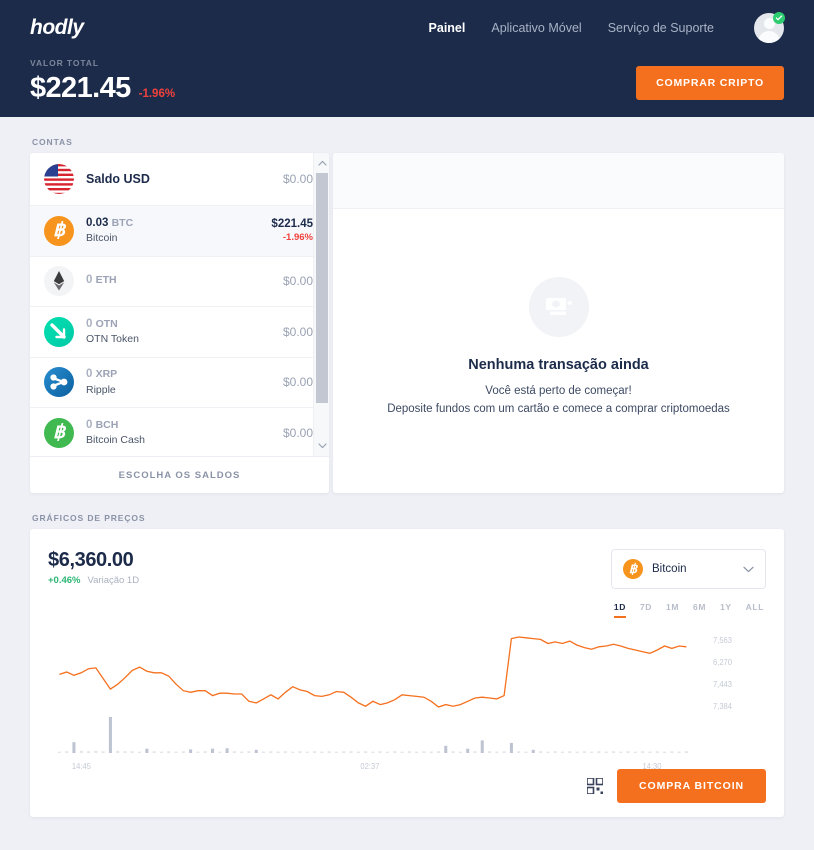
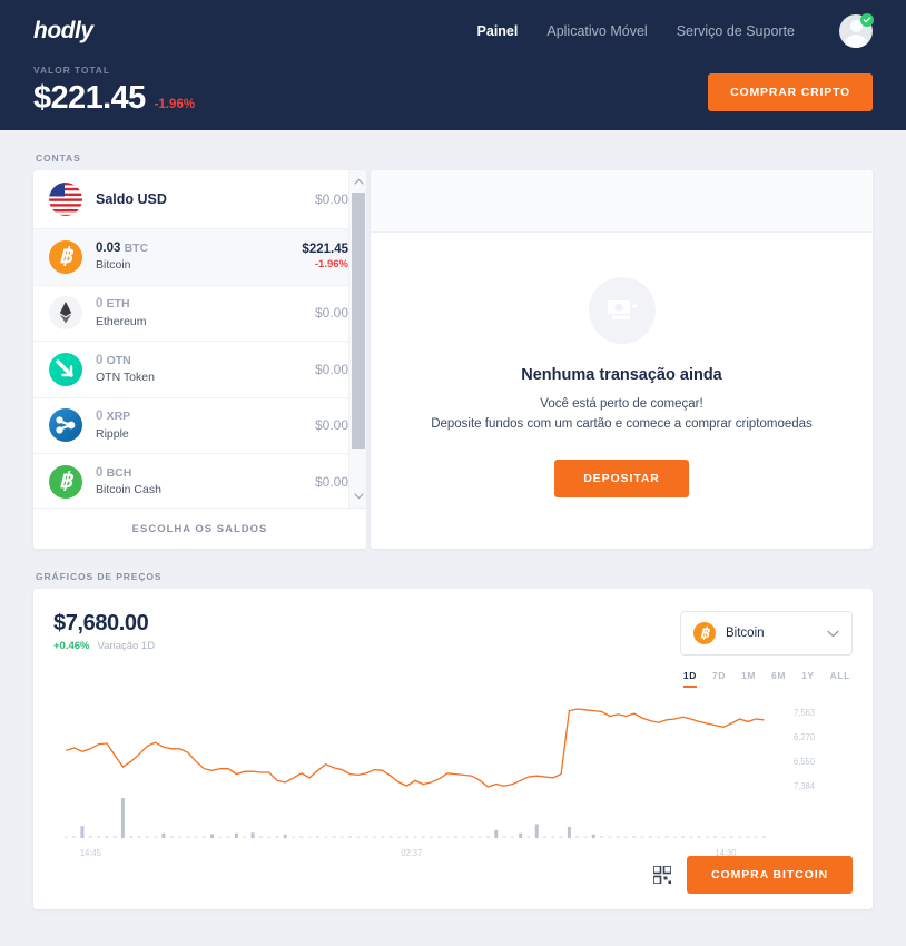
  hodly
  Painel
  Aplicativo Móvel
  Serviço de Suporte
  VALOR TOTAL
  $221.45
  -1.96%
  COMPRAR CRIPTO
  CONTAS
  Saldo USD
  $0.00
  ฿
  0.03 BTC
  Bitcoin
  $221.45
  -1.96%
  0 ETH
+ Ethereum
  $0.00
  0 OTN
  OTN Token
  $0.00
  0 XRP
  Ripple
  $0.00
  ฿
  0 BCH
  Bitcoin Cash
  $0.00
  ESCOLHA OS SALDOS
  Nenhuma transação ainda
  Você está perto de começar!
  Deposite fundos com um cartão e comece a comprar criptomoedas
+ DEPOSITAR
  GRÁFICOS DE PREÇOS
- $6,360.00
+ $7,680.00
  +0.46%
  Variação 1D
  ฿
  Bitcoin
  1D
  7D
  1M
  6M
  1Y
  ALL
  7,563
  6,270
- 7,443
+ 6,550
  7,384
  14:45
  02:37
  14:30
  COMPRA BITCOIN
